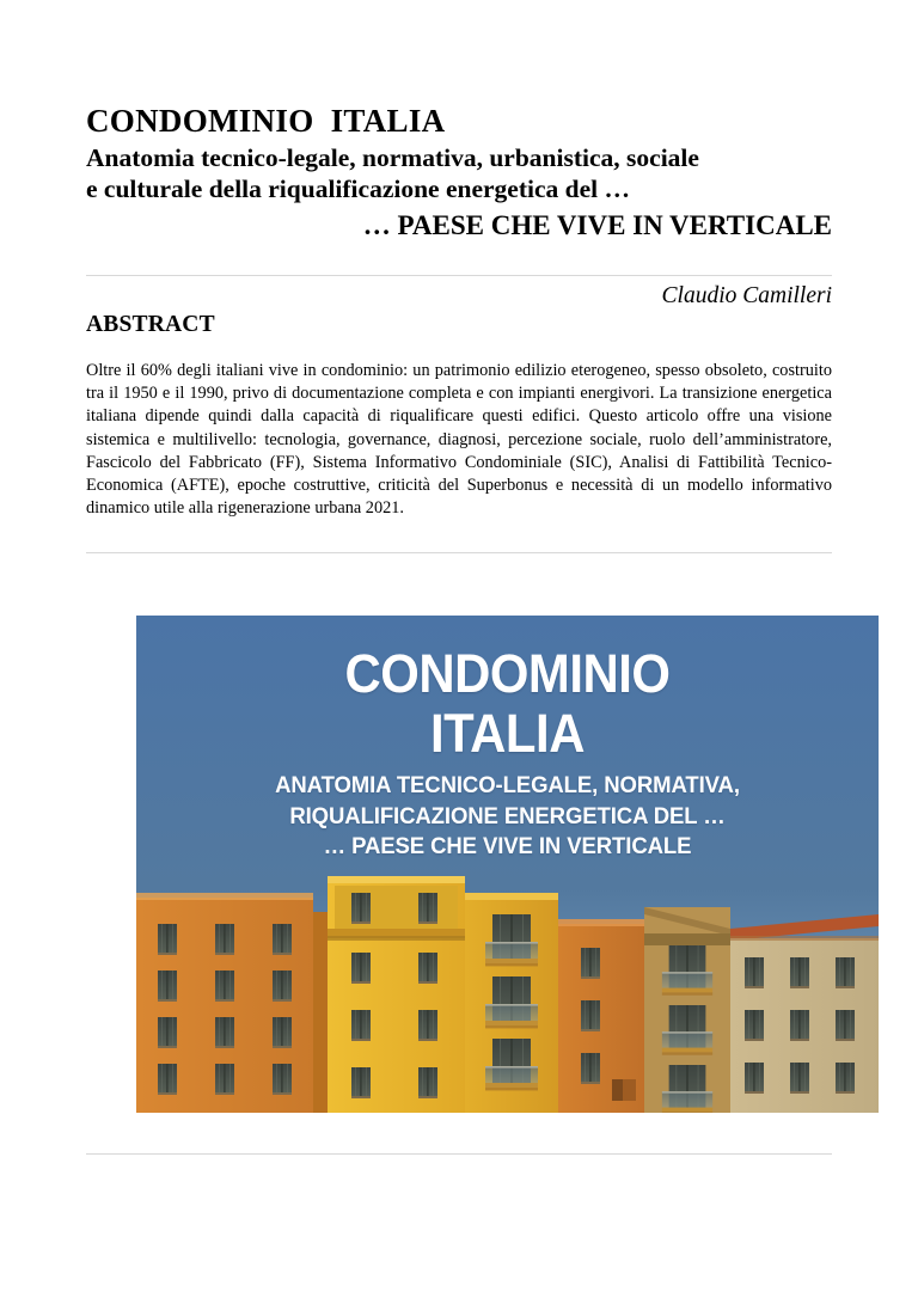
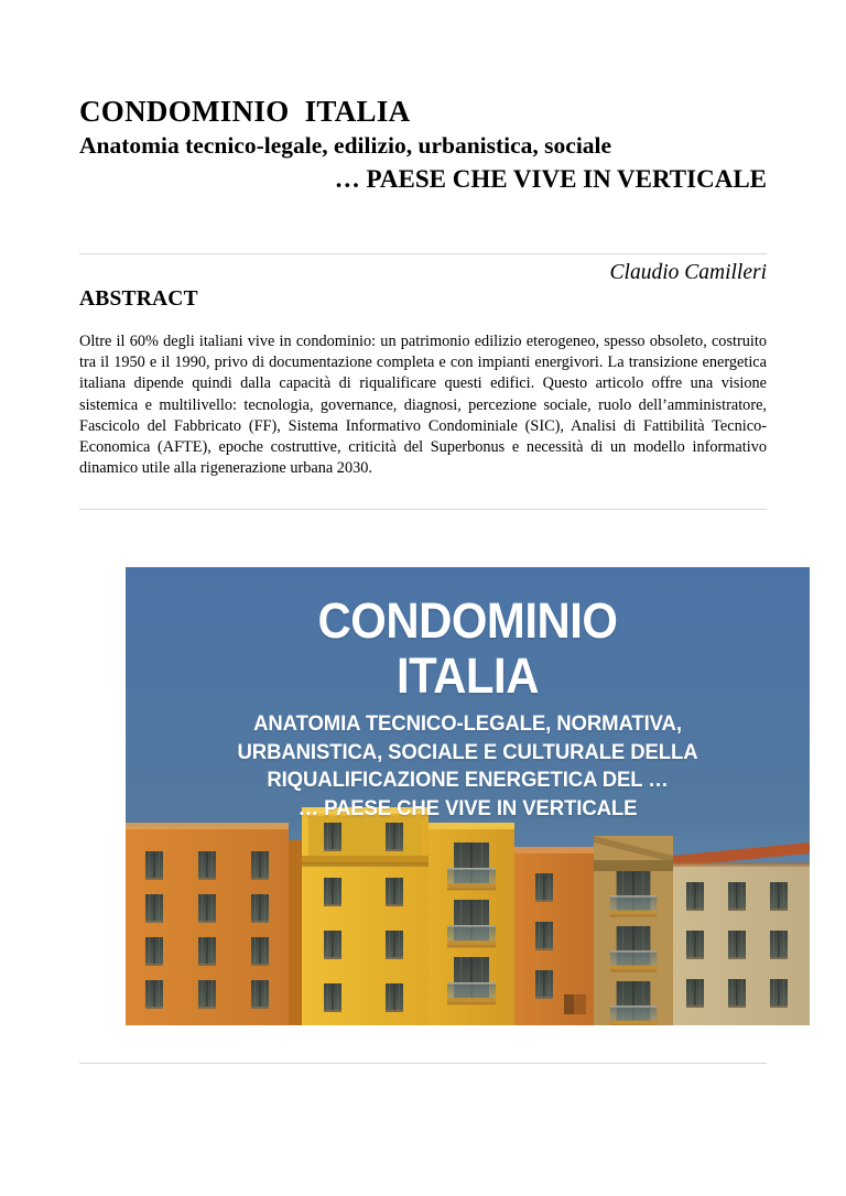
  CONDOMINIO ITALIA
- Anatomia tecnico-legale, normativa, urbanistica, sociale
+ Anatomia tecnico-legale, edilizio, urbanistica, sociale
- e culturale della riqualificazione energetica del …
  … PAESE CHE VIVE IN VERTICALE
  Claudio Camilleri
  ABSTRACT
- Oltre il 60% degli italiani vive in condominio: un patrimonio edilizio eterogeneo, spesso obsoleto, costruito tra il 1950 e il 1990, privo di documentazione completa e con impianti energivori. La transizione energetica italiana dipende quindi dalla capacità di riqualificare questi edifici. Questo articolo offre una visione sistemica e multilivello: tecnologia, governance, diagnosi, percezione sociale, ruolo dell’amministratore, Fascicolo del Fabbricato (FF), Sistema Informativo Condominiale (SIC), Analisi di Fattibilità Tecnico-Economica (AFTE), epoche costruttive, criticità del Superbonus e necessità di un modello informativo dinamico utile alla rigenerazione urbana 2021.
+ Oltre il 60% degli italiani vive in condominio: un patrimonio edilizio eterogeneo, spesso obsoleto, costruito tra il 1950 e il 1990, privo di documentazione completa e con impianti energivori. La transizione energetica italiana dipende quindi dalla capacità di riqualificare questi edifici. Questo articolo offre una visione sistemica e multilivello: tecnologia, governance, diagnosi, percezione sociale, ruolo dell’amministratore, Fascicolo del Fabbricato (FF), Sistema Informativo Condominiale (SIC), Analisi di Fattibilità Tecnico-Economica (AFTE), epoche costruttive, criticità del Superbonus e necessità di un modello informativo dinamico utile alla rigenerazione urbana 2030.
  CONDOMINIO
  ITALIA
  ANATOMIA TECNICO-LEGALE, NORMATIVA,
+ URBANISTICA, SOCIALE E CULTURALE DELLA
  RIQUALIFICAZIONE ENERGETICA DEL …
  … PAESE CHE VIVE IN VERTICALE
